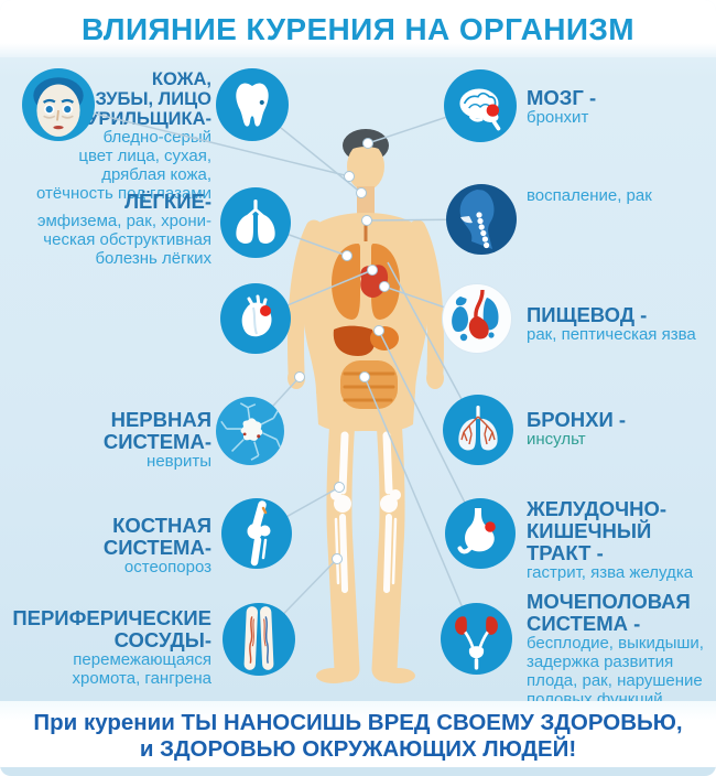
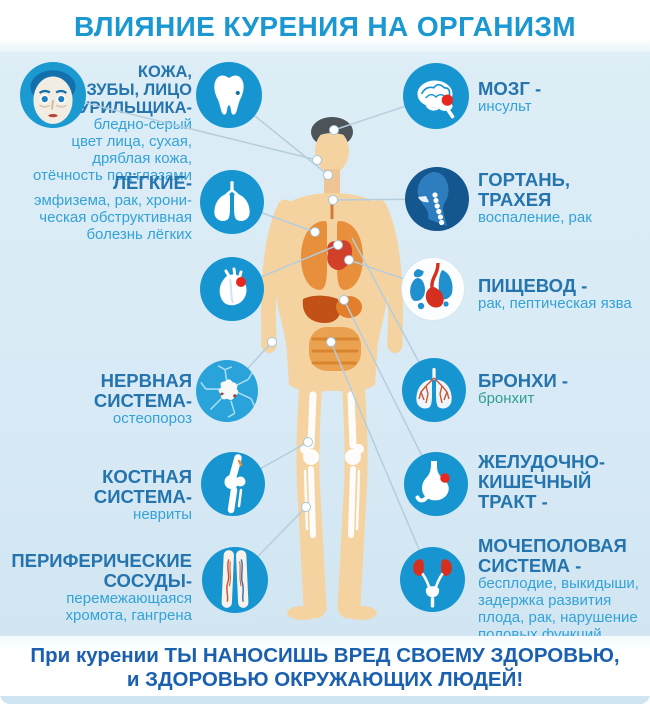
  ВЛИЯНИЕ КУРЕНИЯ НА ОРГАНИЗМ
  КОЖА,
  ЗУБЫ, ЛИЦО
  УРЛЬЩИКА-
  бледно-серый
  цвет лица, сухая,
  дряблая кожа,
  отёчность под глазами
  ЛЁГКИЕ-
  эмфизема, рак, хрони-
  ческая обструктивная
  болезнь лёгких
  НЕРВНАЯ СИСТЕМА-
- невриты
+ остеопороз
  КОСТНАЯ СИСТЕМА-
- остеопороз
+ невриты
  ПЕРИФЕРИЧЕСКИЕ
  СОСУДЫ-
  перемежающаяся
  хромота, гангрена
  МОЗГ -
- бронхит
+ инсульт
+ ГОРТАНЬ,
+ ТРАХЕЯ
  воспаление, рак
  ПИЩЕВОД -
  рак, пептическая язва
  БРОНХИ -
- инсульт
+ бронхит
  ЖЕЛУДОЧНО-
  КИШЕЧНЫЙ
  ТРАКТ -
- гастрит, язва желудка
  МОЧЕПОЛОВАЯ
  СИСТЕМА -
  бесплодие, выкидыши,
  задержка развития
  плода, рак, нарушение
  половых функций
  При курении ТЫ НАНОСИШЬ ВРЕД СВОЕМУ ЗДОРОВЬЮ,
  и ЗДОРОВЬЮ ОКРУЖАЮЩИХ ЛЮДЕЙ!
